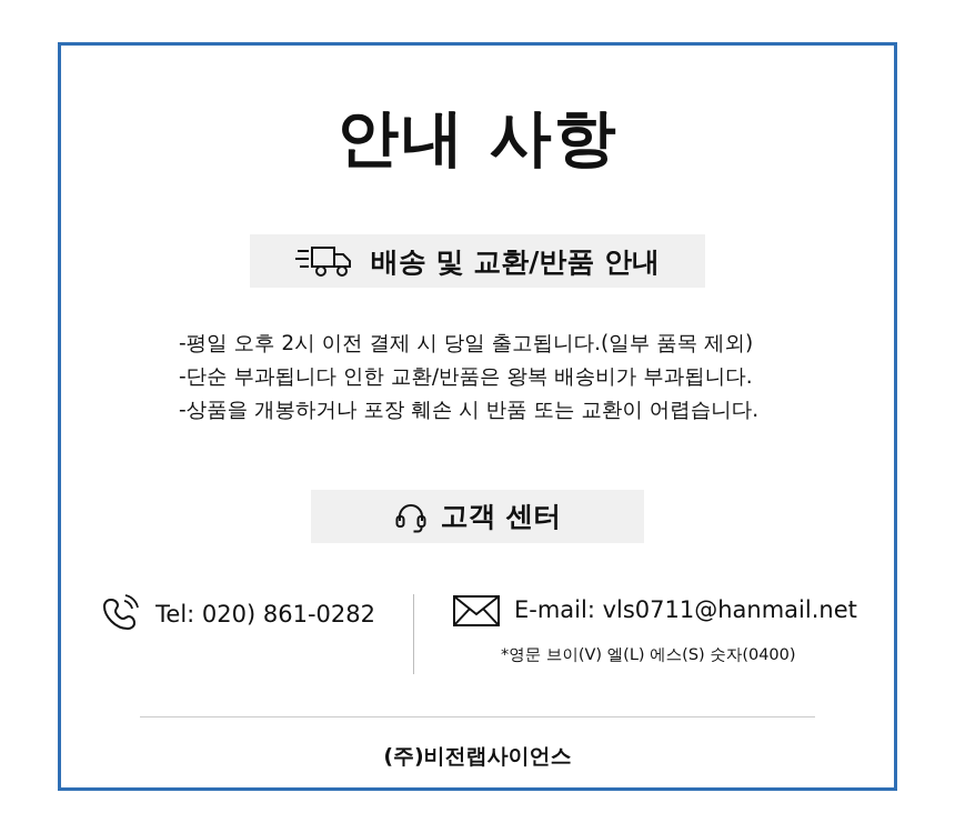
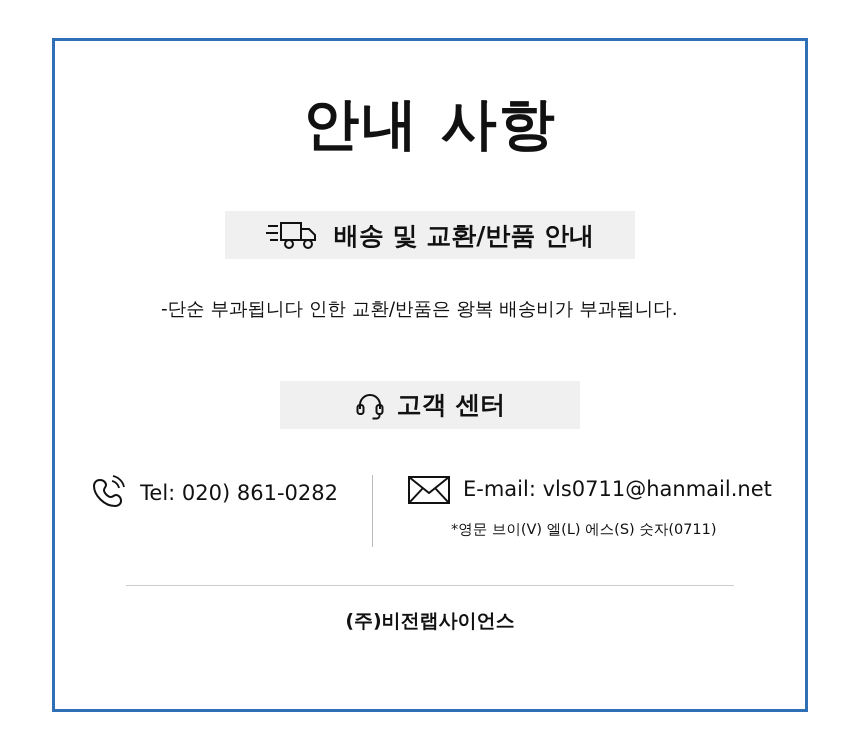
  안내 사항
  배송 및 교환/반품 안내
- -평일 오후 2시 이전 결제 시 당일 출고됩니다.(일부 품목 제외)
  -단순 부과됩니다 인한 교환/반품은 왕복 배송비가 부과됩니다.
- -상품을 개봉하거나 포장 훼손 시 반품 또는 교환이 어렵습니다.
  고객 센터
  Tel: 020) 861-0282
  E-mail: vls0711@hanmail.net
- *영문 브이(V) 엘(L) 에스(S) 숫자(0400)
+ *영문 브이(V) 엘(L) 에스(S) 숫자(0711)
  (주)비전랩사이언스
